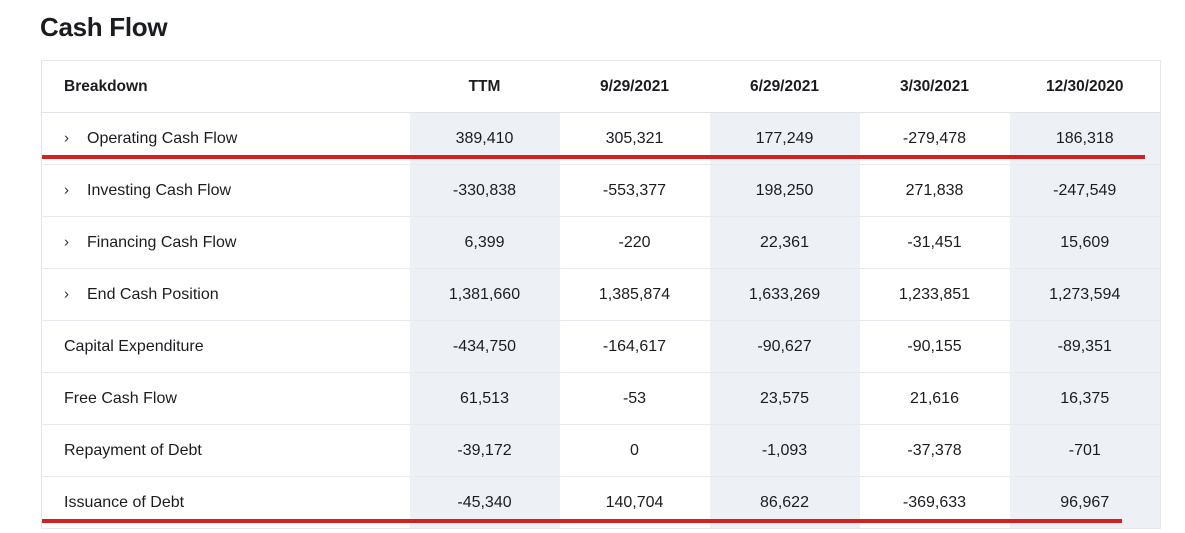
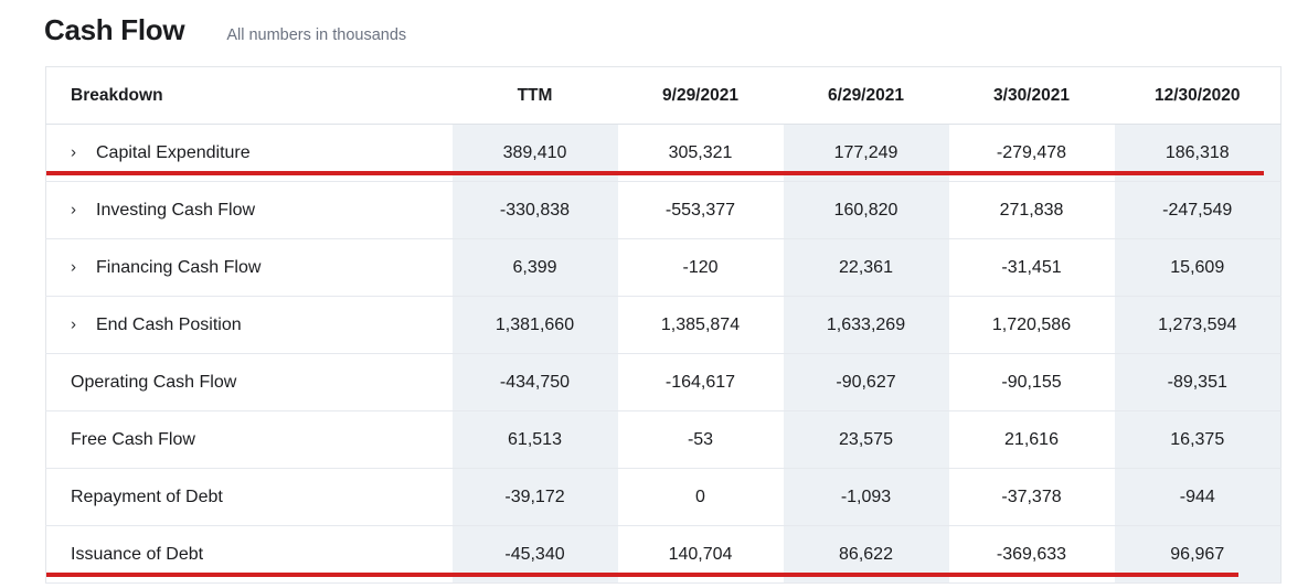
  Cash Flow
+ All numbers in thousands
  Breakdown	TTM	9/29/2021	6/29/2021	3/30/2021	12/30/2020
- › Operating Cash Flow	389,410	305,321	177,249	-279,478	186,318
+ › Capital Expenditure	389,410	305,321	177,249	-279,478	186,318
- › Investing Cash Flow	-330,838	-553,377	198,250	271,838	-247,549
+ › Investing Cash Flow	-330,838	-553,377	160,820	271,838	-247,549
- › Financing Cash Flow	6,399	-220	22,361	-31,451	15,609
+ › Financing Cash Flow	6,399	-120	22,361	-31,451	15,609
- › End Cash Position	1,381,660	1,385,874	1,633,269	1,233,851	1,273,594
+ › End Cash Position	1,381,660	1,385,874	1,633,269	1,720,586	1,273,594
- Capital Expenditure	-434,750	-164,617	-90,627	-90,155	-89,351
+ Operating Cash Flow	-434,750	-164,617	-90,627	-90,155	-89,351
  Free Cash Flow	61,513	-53	23,575	21,616	16,375
- Repayment of Debt	-39,172	0	-1,093	-37,378	-701
+ Repayment of Debt	-39,172	0	-1,093	-37,378	-944
  Issuance of Debt	-45,340	140,704	86,622	-369,633	96,967
